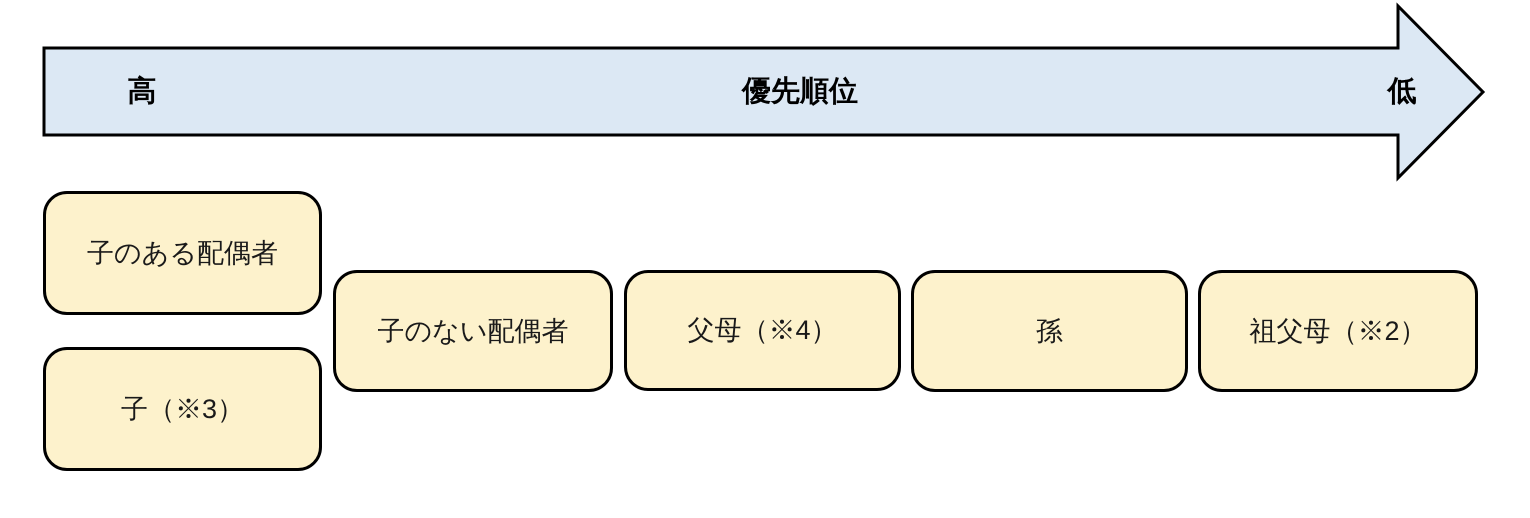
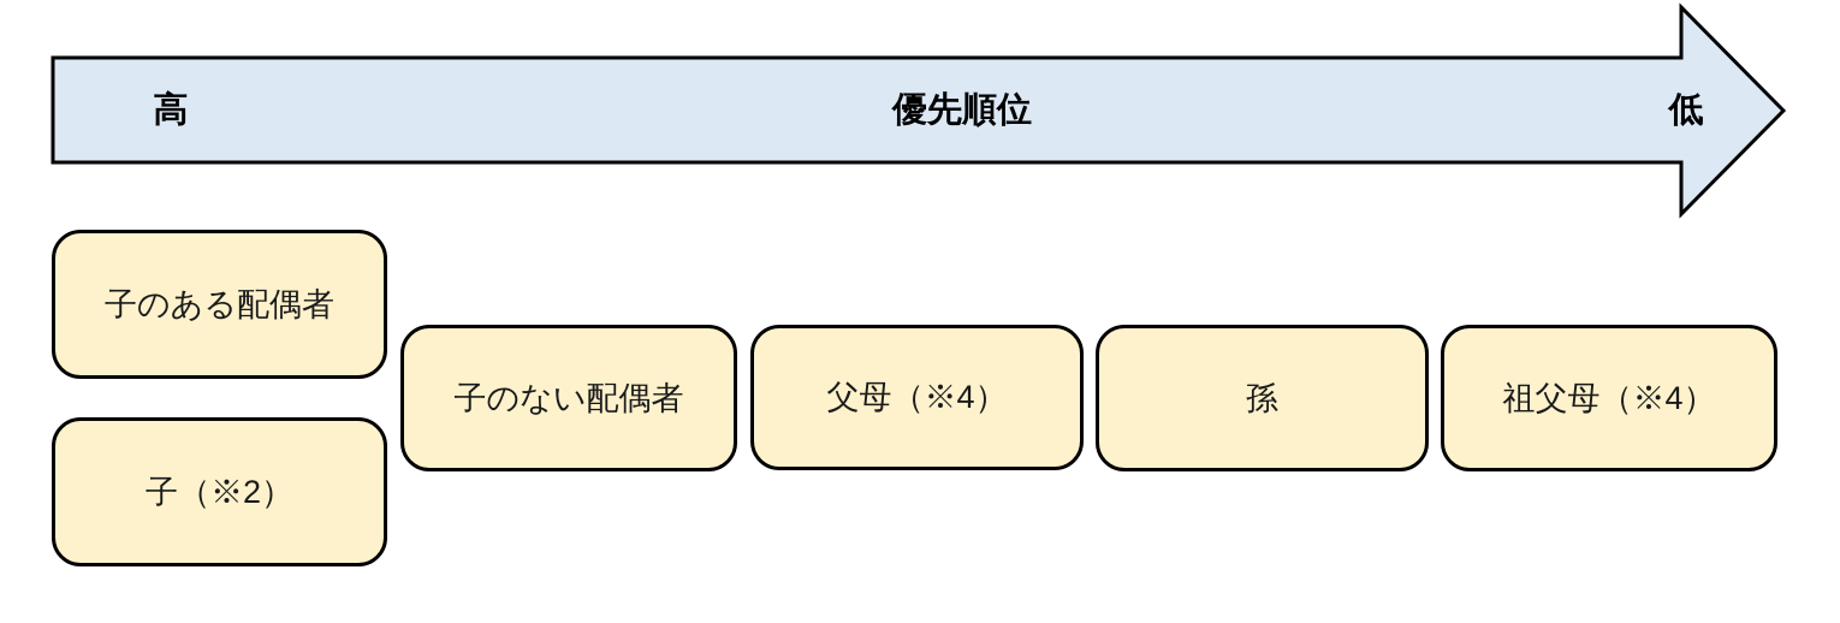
  高
  優先順位
  低
  子のある配偶者
- 子（※3）
+ 子（※2）
  子のない配偶者
  父母（※4）
  孫
- 祖父母（※2）
+ 祖父母（※4）
